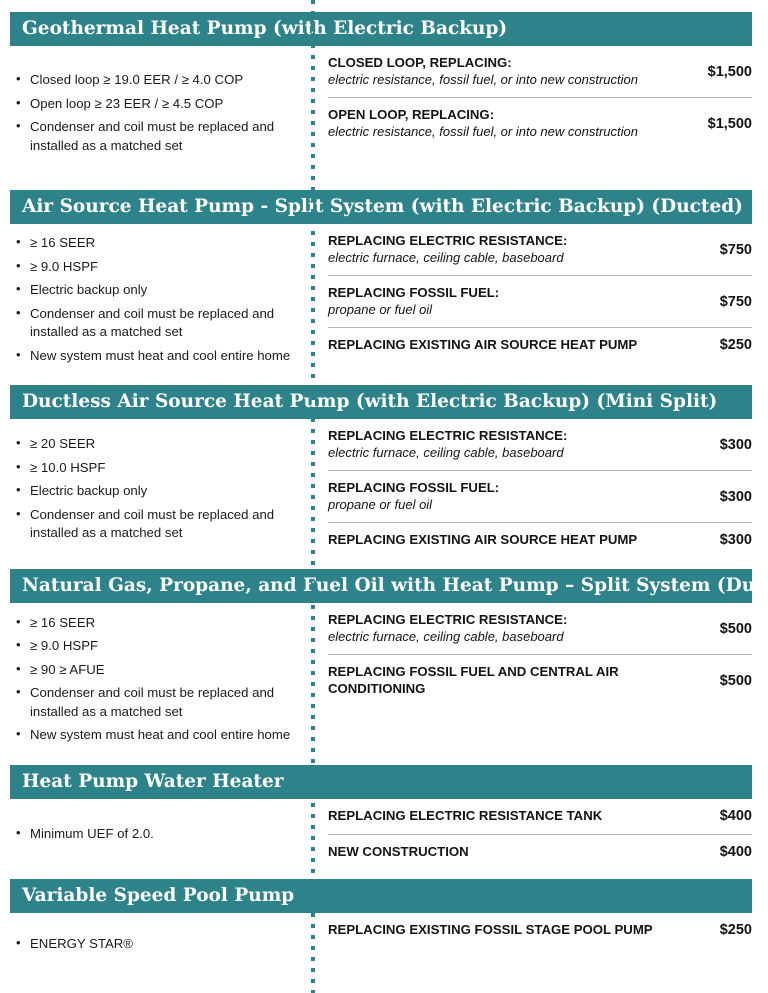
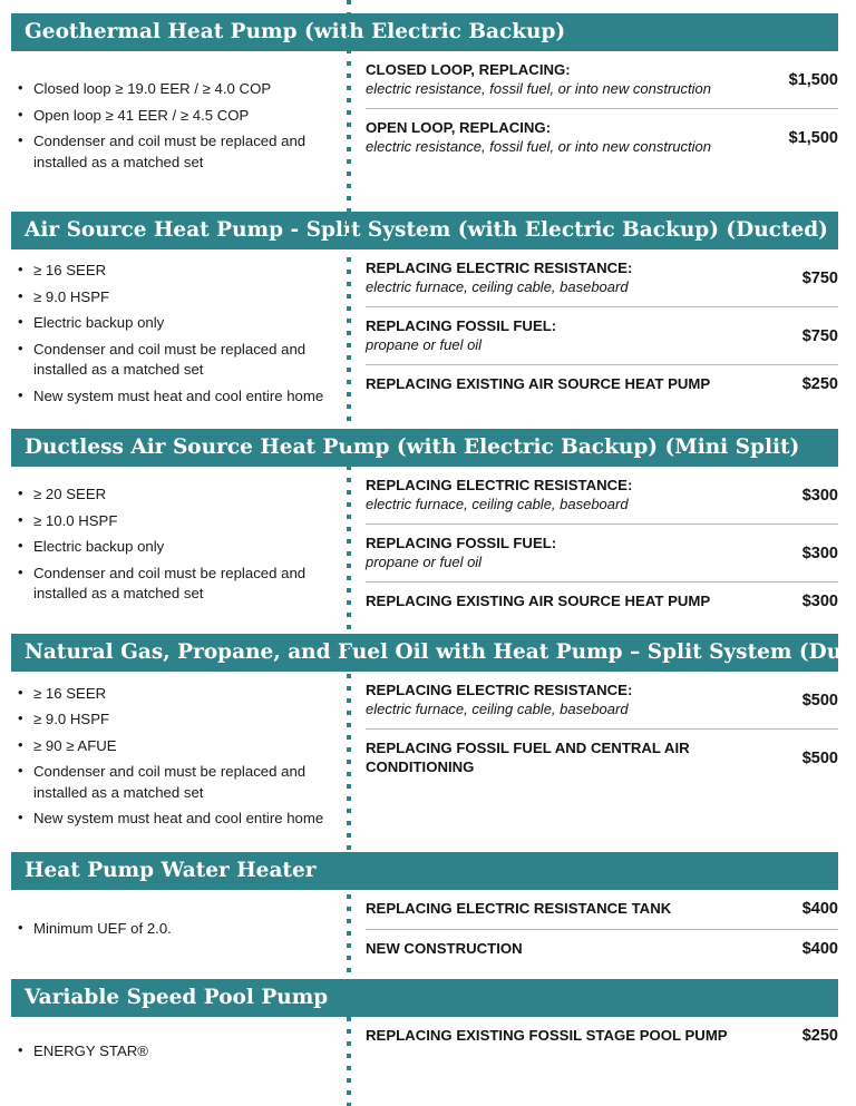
  Geothermal Heat Pump (with Electric Backup)
  Closed loop ≥ 19.0 EER / ≥ 4.0 COP
- Open loop ≥ 23 EER / ≥ 4.5 COP
+ Open loop ≥ 41 EER / ≥ 4.5 COP
  Condenser and coil must be replaced and installed as a matched set
  CLOSED LOOP, REPLACING:
  electric resistance, fossil fuel, or into new construction
  $1,500
  OPEN LOOP, REPLACING:
  electric resistance, fossil fuel, or into new construction
  $1,500
  Air Source Heat Pump - Splt System (with Electric Backup) (Ducted)
  ≥ 16 SEER
  ≥ 9.0 HSPF
  Electric backup only
  Condenser and coil must be replaced and installed as a matched set
  New system must heat and cool entire home
  REPLACING ELECTRIC RESISTANCE:
  electric furnace, ceiling cable, baseboard
  $750
  REPLACING FOSSIL FUEL:
  propane or fuel oil
  $750
  REPLACING EXISTING AIR SOURCE HEAT PUMP
  $250
  Ductless Air Source Heat Pmp (with Electric Backup) (Mini Split)
  ≥ 20 SEER
  ≥ 10.0 HSPF
  Electric backup only
  Condenser and coil must be replaced and installed as a matched set
  REPLACING ELECTRIC RESISTANCE:
  electric furnace, ceiling cable, baseboard
  $300
  REPLACING FOSSIL FUEL:
  propane or fuel oil
  $300
  REPLACING EXISTING AIR SOURCE HEAT PUMP
  $300
  Natural Gas, Propane, and Fuel Oil with Heat Pump – Split System (Du
  ≥ 16 SEER
  ≥ 9.0 HSPF
  ≥ 90 ≥ AFUE
  Condenser and coil must be replaced and installed as a matched set
  New system must heat and cool entire home
  REPLACING ELECTRIC RESISTANCE:
  electric furnace, ceiling cable, baseboard
  $500
  REPLACING FOSSIL FUEL AND CENTRAL AIR CONDITIONING
  $500
  Heat Pump Water Heater
  Minimum UEF of 2.0.
  REPLACING ELECTRIC RESISTANCE TANK
  $400
  NEW CONSTRUCTION
  $400
  Variable Speed Pool Pump
  ENERGY STAR®
  REPLACING EXISTING FOSSIL STAGE POOL PUMP
  $250
